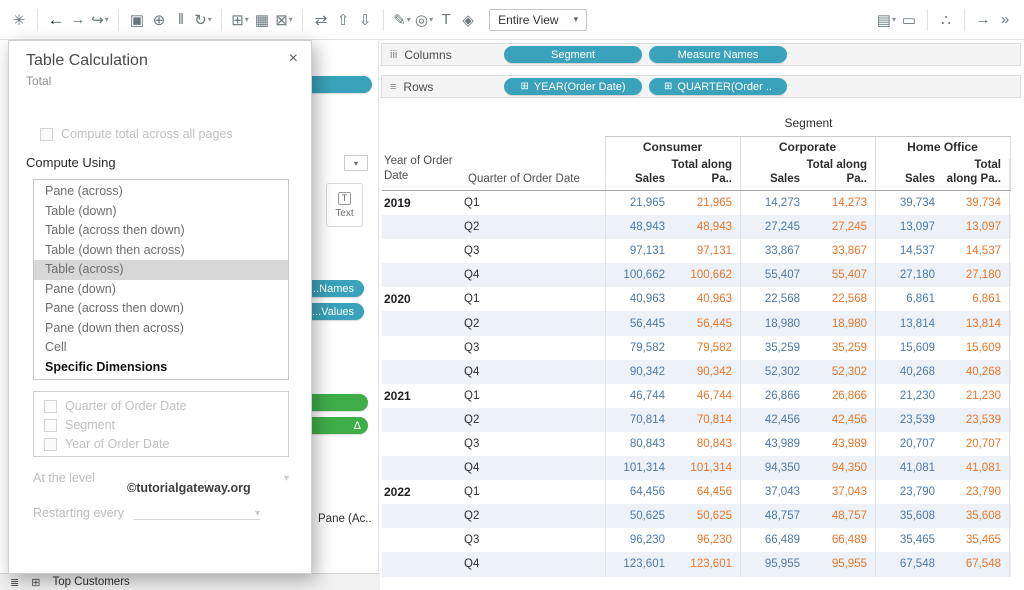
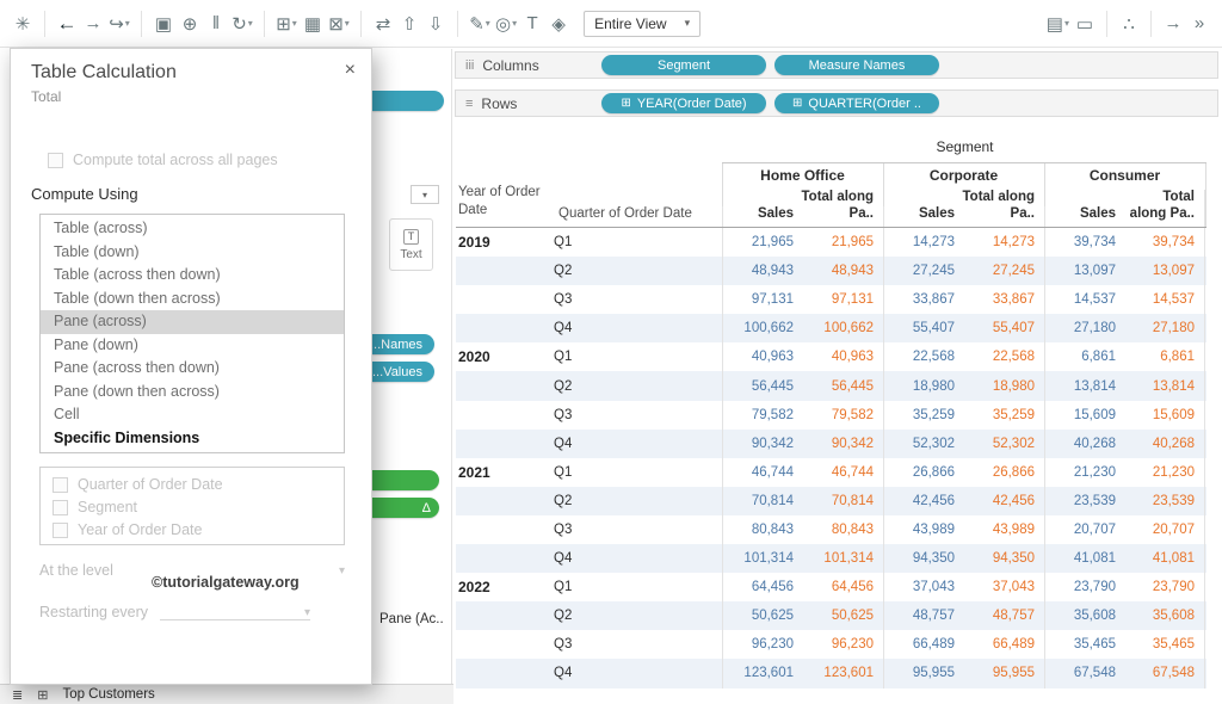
  ✳
  ←
  →
  ↪
  ▾
  ▣
  ⊕
  ‖
  ↻
  ▾
  ⊞
  ▾
  ▦
  ⊠
  ▾
  ⇄
  ⇧
  ⇩
  ✎
  ▾
  ◎
  ▾
  T
  ◈
  Entire View
  ▾
  ▤
  ▾
  ▭
  ∴
  →
  »
  iii
  Columns
  Segment
  Measure Names
  ≡
  Rows
  ⊞
  YEAR(Order Date)
  ⊞
  QUARTER(Order ..
  Segment
- Consumer
+ Home Office
  Corporate
- Home Office
+ Consumer
  Sales
  Total along Pa..
  Sales
  Total along Pa..
  Sales
  Total along Pa..
  Year of Order Date
  Quarter of Order Date
  2019
  Q1
  21,965
  21,965
  14,273
  14,273
  39,734
  39,734
  Q2
  48,943
  48,943
  27,245
  27,245
  13,097
  13,097
  Q3
  97,131
  97,131
  33,867
  33,867
  14,537
  14,537
  Q4
  100,662
  100,662
  55,407
  55,407
  27,180
  27,180
  2020
  Q1
  40,963
  40,963
  22,568
  22,568
  6,861
  6,861
  Q2
  56,445
  56,445
  18,980
  18,980
  13,814
  13,814
  Q3
  79,582
  79,582
  35,259
  35,259
  15,609
  15,609
  Q4
  90,342
  90,342
  52,302
  52,302
  40,268
  40,268
  2021
  Q1
  46,744
  46,744
  26,866
  26,866
  21,230
  21,230
  Q2
  70,814
  70,814
  42,456
  42,456
  23,539
  23,539
  Q3
  80,843
  80,843
  43,989
  43,989
  20,707
  20,707
  Q4
  101,314
  101,314
  94,350
  94,350
  41,081
  41,081
  2022
  Q1
  64,456
  64,456
  37,043
  37,043
  23,790
  23,790
  Q2
  50,625
  50,625
  48,757
  48,757
  35,608
  35,608
  Q3
  96,230
  96,230
  66,489
  66,489
  35,465
  35,465
  Q4
  123,601
  123,601
  95,955
  95,955
  67,548
  67,548
  ▾
  T
  Text
  ..Names
  ...Values
  Δ
  Pane (Ac..
  ≣
  ⊞
  Top Customers
  Table Calculation
  Total
  ×
  Compute total across all pages
  Compute Using
- Pane (across)
+ Table (across)
  Table (down)
  Table (across then down)
  Table (down then across)
- Table (across)
+ Pane (across)
  Pane (down)
  Pane (across then down)
  Pane (down then across)
  Cell
  Specific Dimensions
  Quarter of Order Date
  Segment
  Year of Order Date
  At the level
  ▾
  ©tutorialgateway.org
  Restarting every
  ▾
